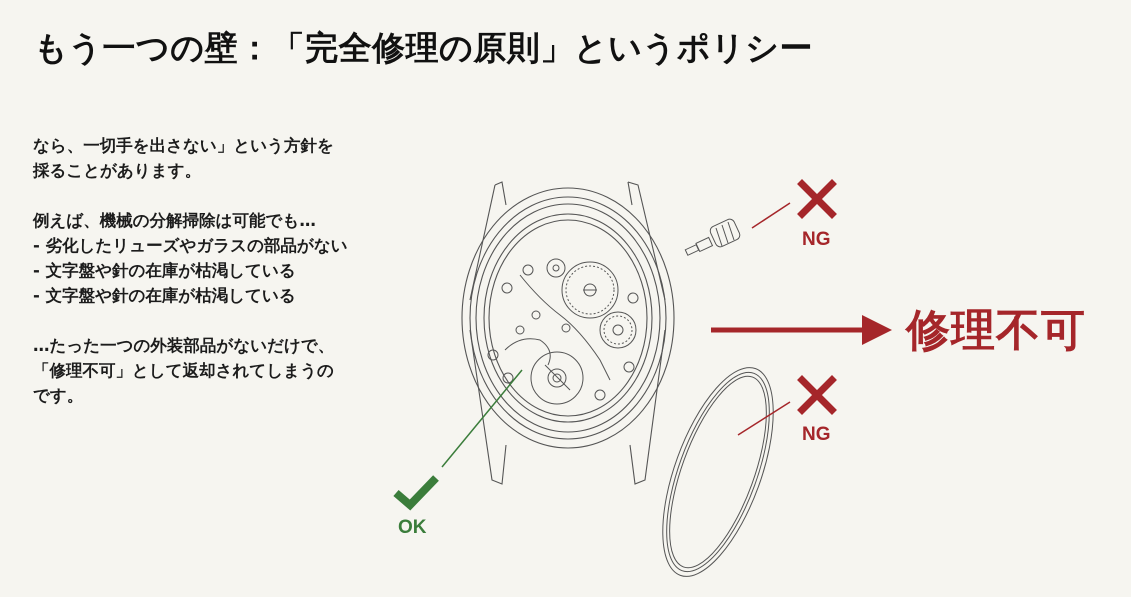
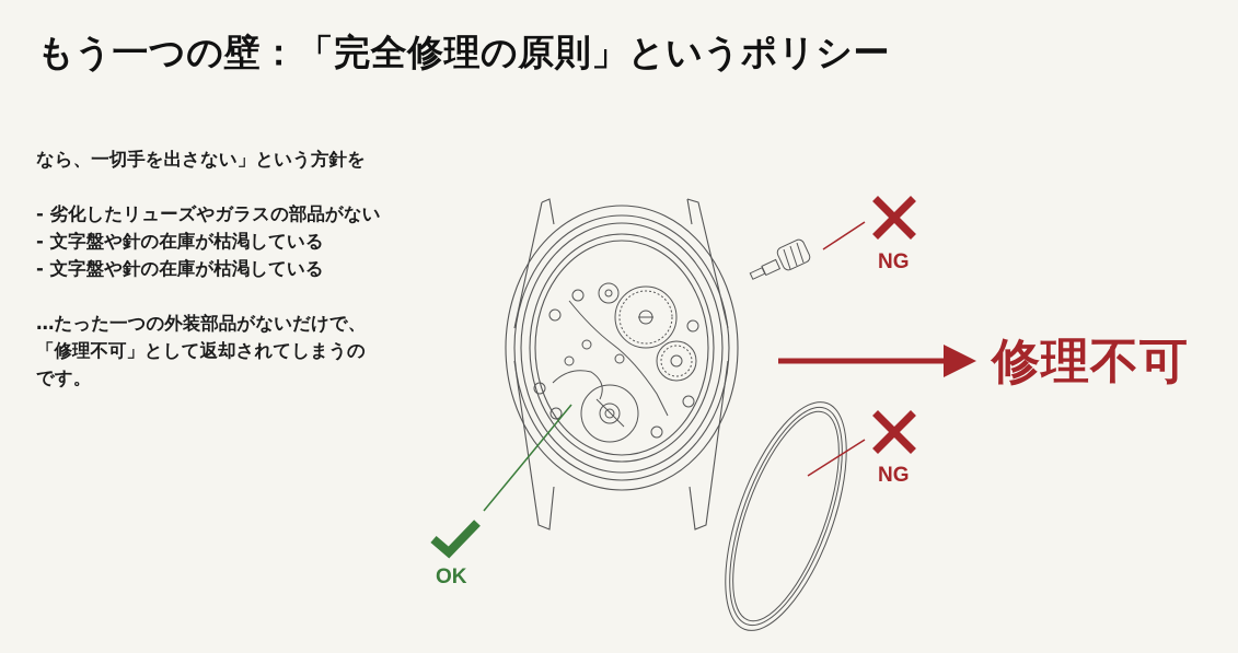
  もう一つの壁：「完全修理の原則」というポリシー
  なら、一切手を出さない」という方針を
- 採ることがあります。
- 例えば、機械の分解掃除は可能でも…
  - 劣化したリューズやガラスの部品がない
  - 文字盤や針の在庫が枯渇している
  - 文字盤や針の在庫が枯渇している
  …たった一つの外装部品がないだけで、
  「修理不可」として返却されてしまうの
  です。
  NG
  NG
  OK
  修理不可
